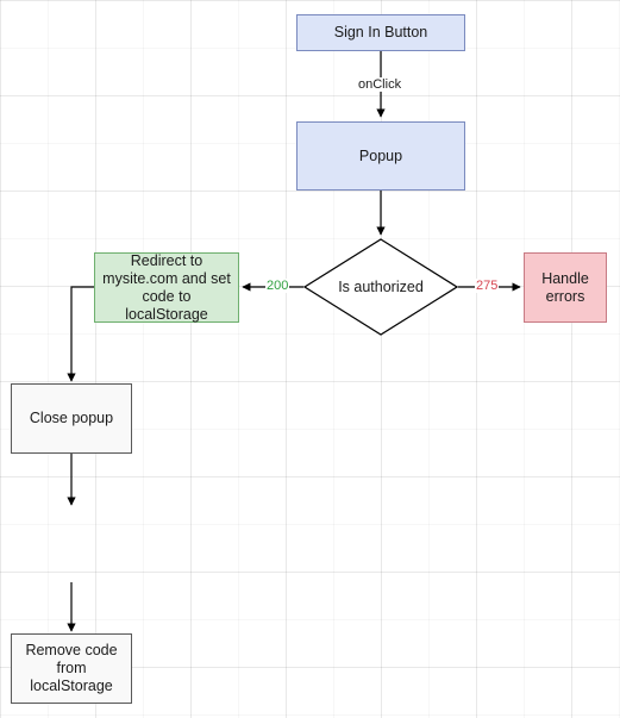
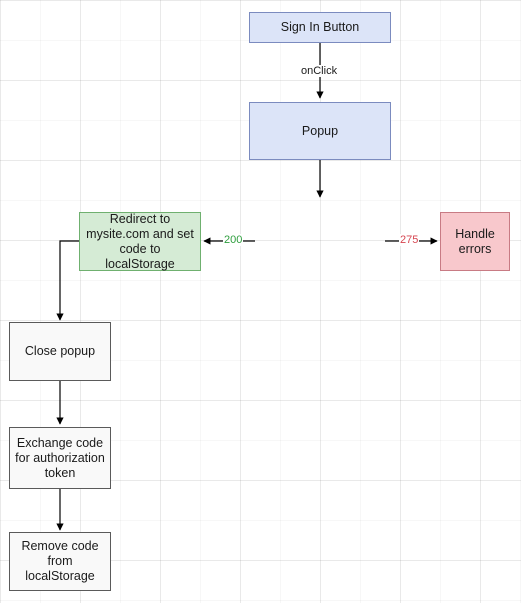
  Sign In Button
  Popup
- Is authorized
  Redirect to
  mysite.com and set
  code to localStorage
  Handle
  errors
  Close popup
+ Exchange code
+ for authorization
+ token
  Remove code
  from localStorage
  onClick
  200
  275
